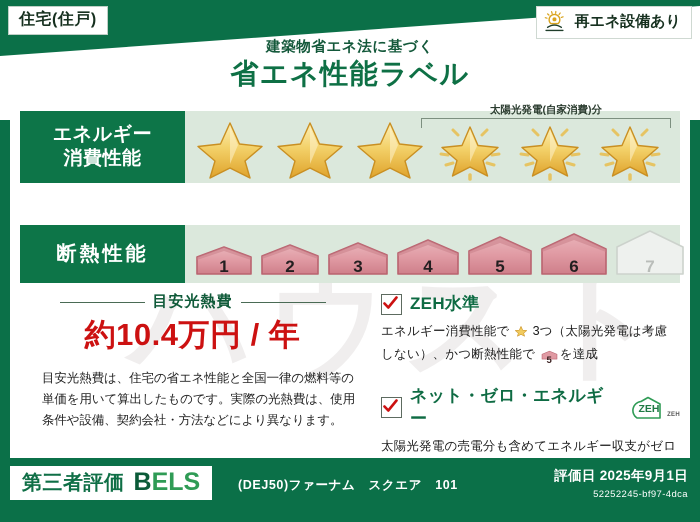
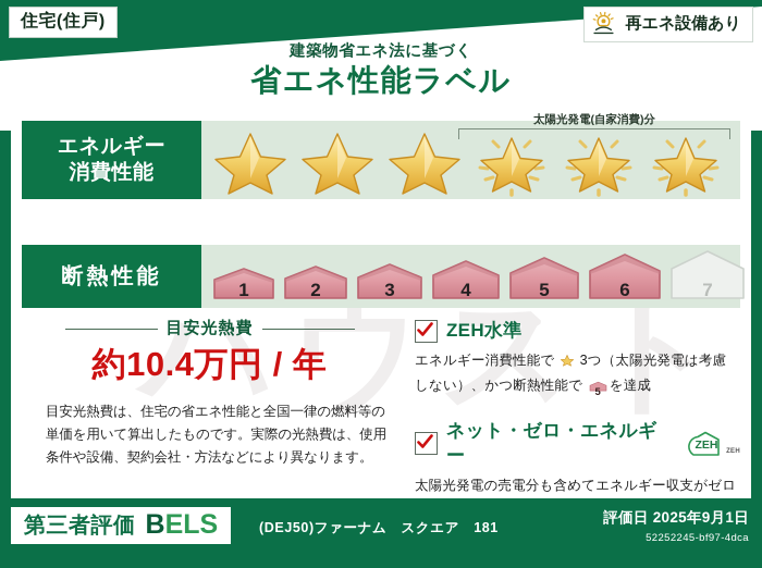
  住宅(住戸)
  再エネ設備あり
  建築物省エネ法に基づく
  省エネ性能ラベル
  ハウスト
  エネルギー
  消費性能
  太陽光発電(自家消費)分
  断熱性能
  1
  2
  3
  4
  5
  6
  7
  目安光熱費
  約10.4万円 / 年
  目安光熱費は、住宅の省エネ性能と全国一律の燃料等の単価を用いて算出したものです。実際の光熱費は、使用条件や設備、契約会社・方法などにより異なります。
  ZEH水準
  エネルギー消費性能で 3つ（太陽光発電は考慮しない）、かつ断熱性能で
  5
  を達成
  ネット・ゼロ・エネルギー
  ZEH
  太陽光発電の売電分も含めてエネルギー収支がゼロ
  第三者評価
  BELS
- (DEJ50)ファーナム スクエア 101
+ (DEJ50)ファーナム スクエア 181
  評価日 2025年9月1日
  52252245-bf97-4dca
